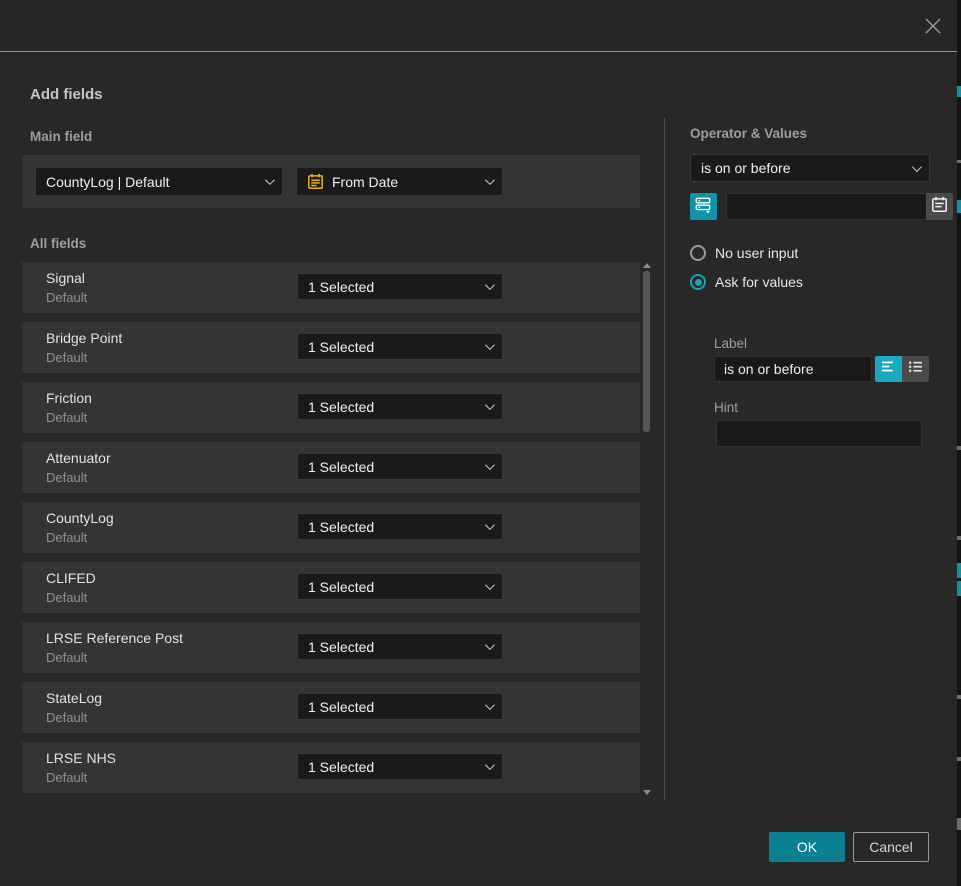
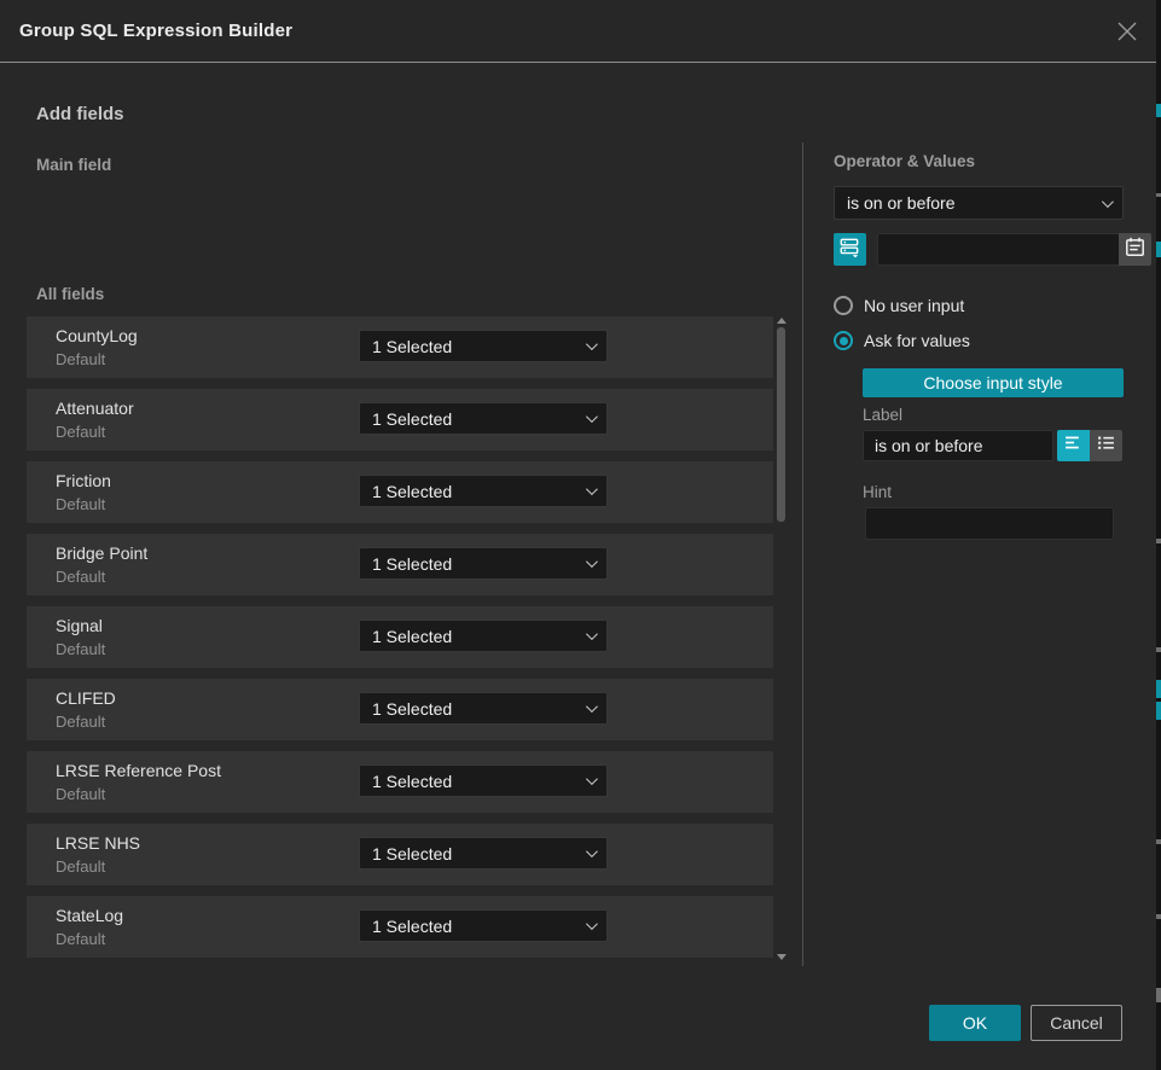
+ Group SQL Expression Builder
  Add fields
  Main field
- CountyLog | Default
- From Date
  All fields
- Signal
+ CountyLog
  Default
  1 Selected
- Bridge Point
+ Attenuator
  Default
  1 Selected
  Friction
  Default
  1 Selected
- Attenuator
+ Bridge Point
  Default
  1 Selected
- CountyLog
+ Signal
  Default
  1 Selected
  CLIFED
  Default
  1 Selected
  LRSE Reference Post
  Default
  1 Selected
- StateLog
+ LRSE NHS
  Default
  1 Selected
- LRSE NHS
+ StateLog
  Default
  1 Selected
  Operator & Values
  is on or before
  No user input
  Ask for values
+ Choose input style
  Label
  is on or before
  Hint
  OK
  Cancel
